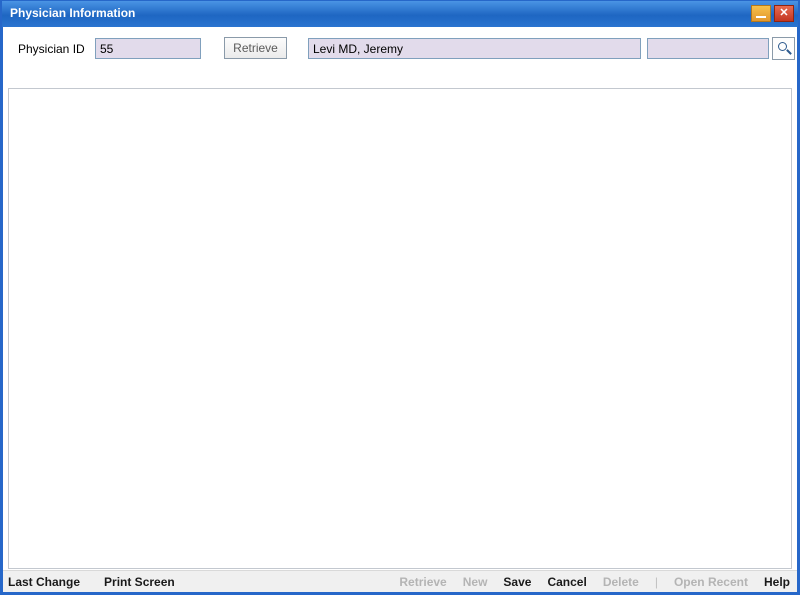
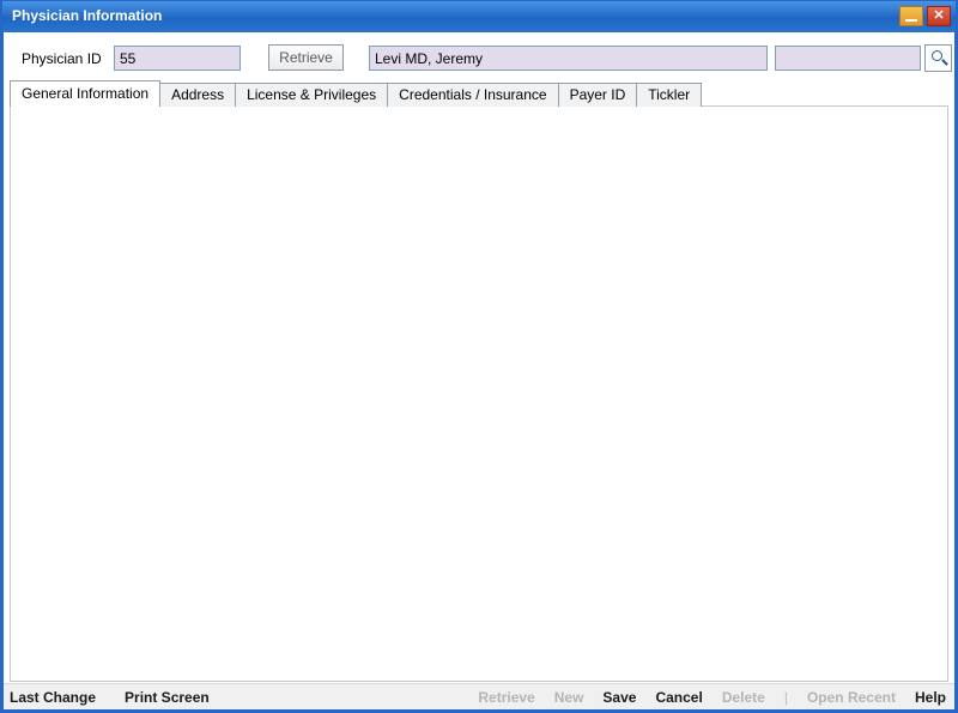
  Physician Information
  ✕
  Physician ID
  55
  Retrieve
  Levi MD, Jeremy
+ General Information
+ Address
+ License & Privileges
+ Credentials / Insurance
+ Payer ID
+ Tickler
  Last Change
  Print Screen
  Retrieve
  New
  Save
  Cancel
  Delete
  |
  Open Recent
  Help
